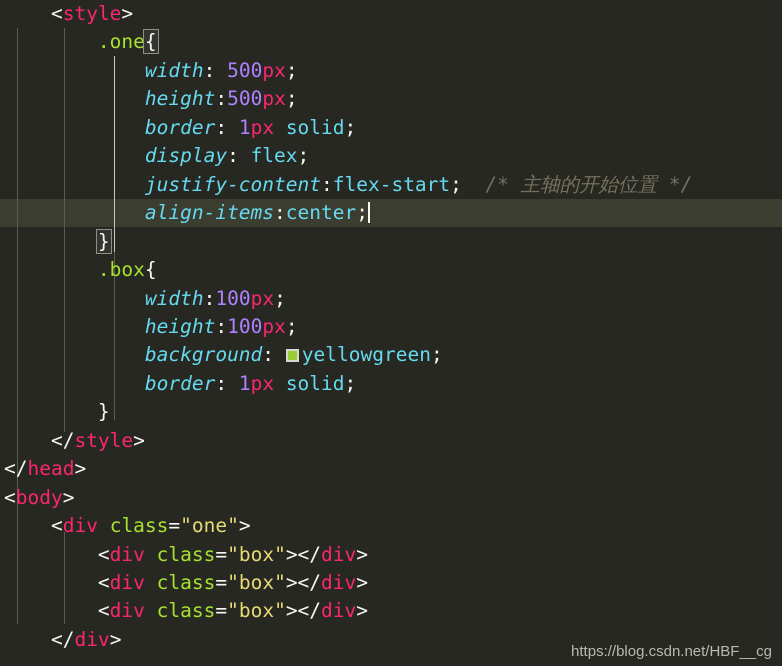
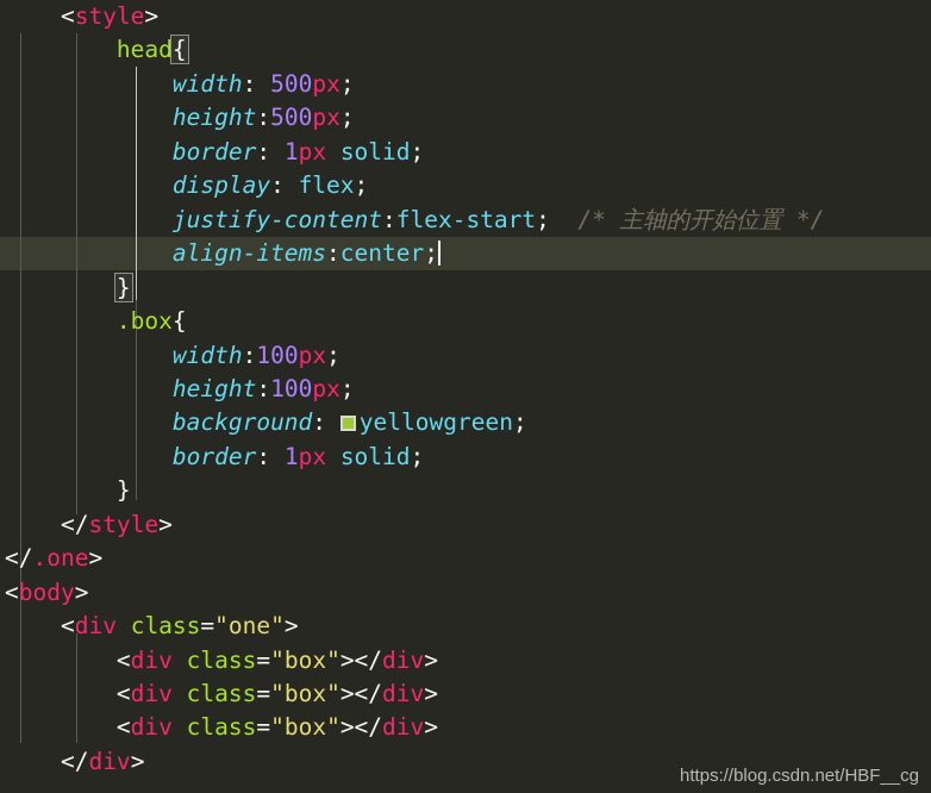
  <style>
- .one{
+ head{
  width: 500px;
  height:500px;
  border: 1px solid;
  display: flex;
  justify-content:flex-start; /* 主轴的开始位置 */
  align-items:center;
  }
  .box{
  width:100px;
  height:100px;
  background: yellowgreen;
  border: 1px solid;
  }
  </style>
- </head>
+ </.one>
  <body>
  <div class="one">
  <div class="box"></div>
  <div class="box"></div>
  <div class="box"></div>
  </div>
  https://blog.csdn.net/HBF__cg
